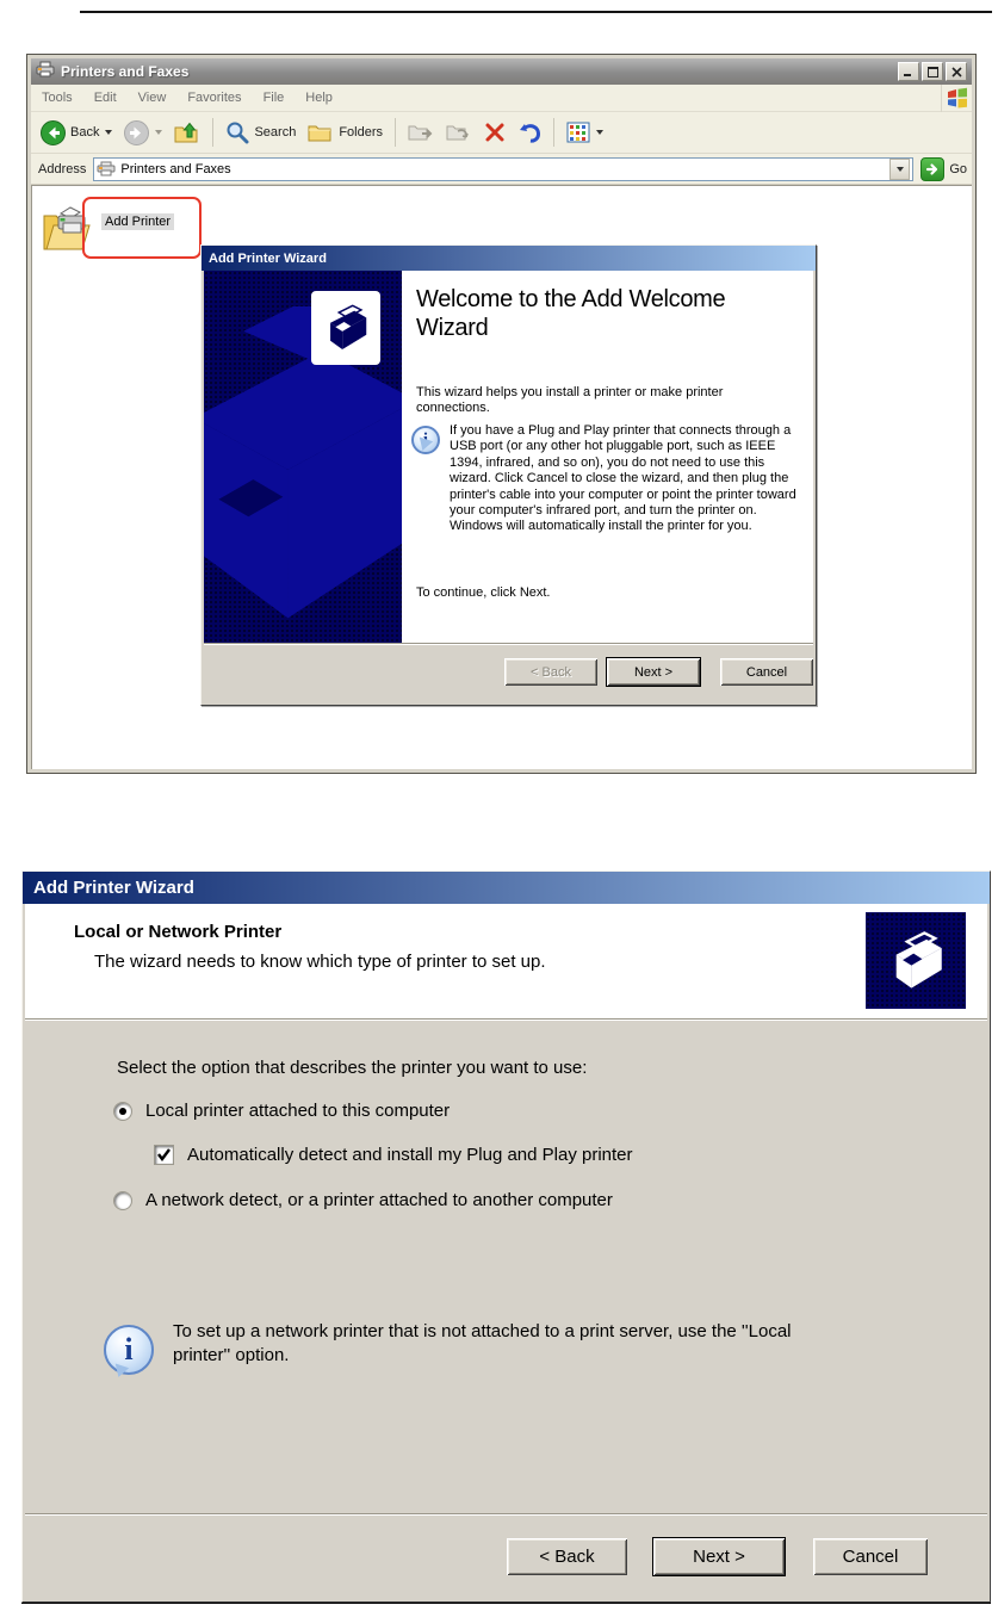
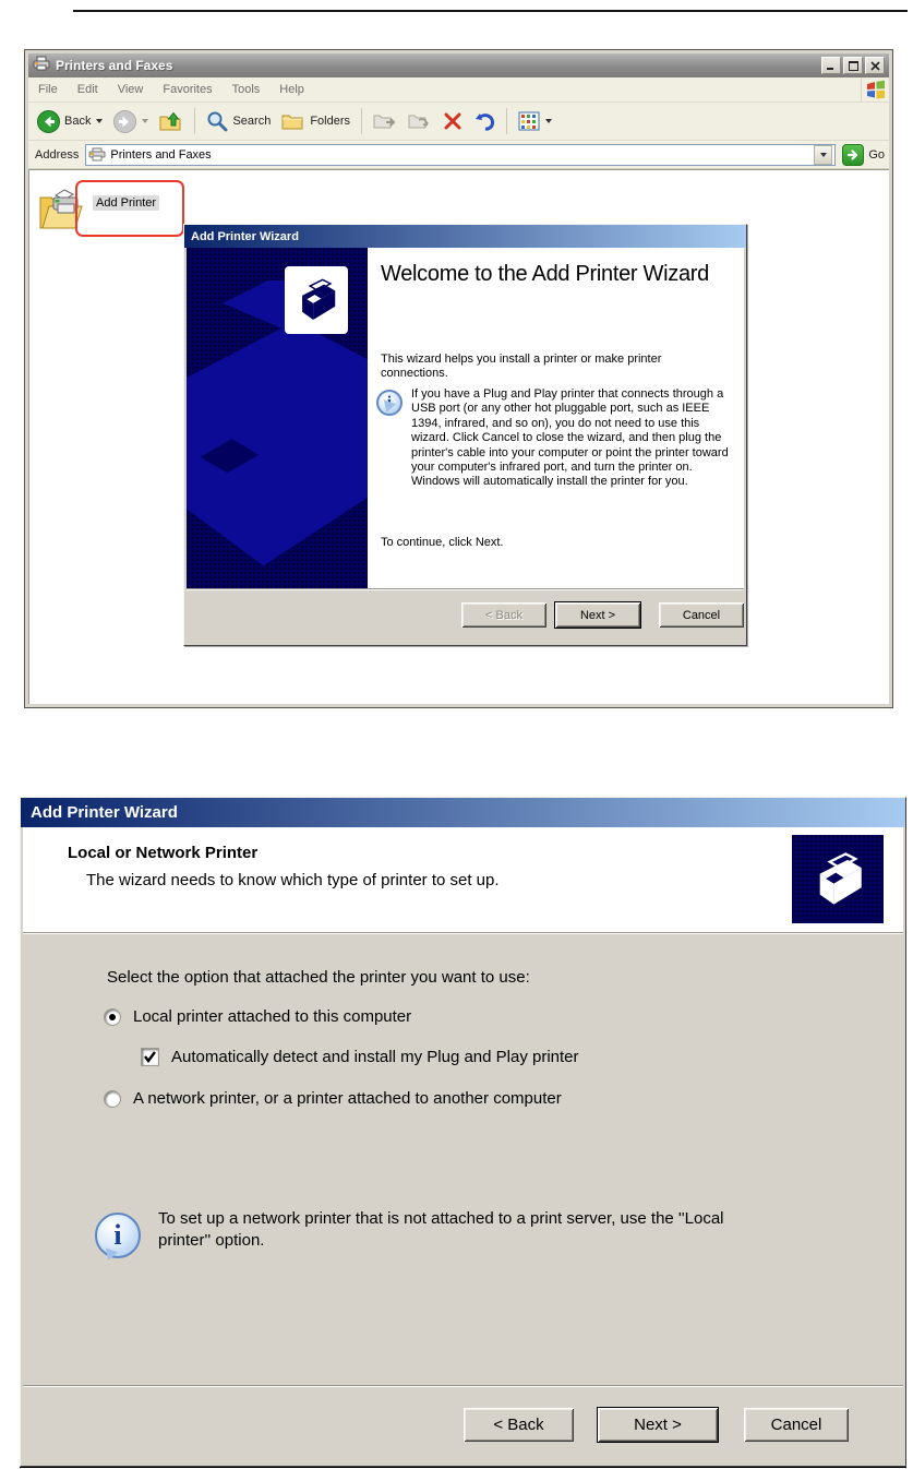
  Printers and Faxes
- Tools
+ File
  Edit
  View
  Favorites
- File
+ Tools
  Help
  Back
  Search
  Folders
  Address
  Printers and Faxes
  Go
  Add Printer
  Add Printer Wizard
- Welcome to the Add Welcome Wizard
+ Welcome to the Add Printer Wizard
  This wizard helps you install a printer or make printer connections.
  i
  If you have a Plug and Play printer that connects through a USB port (or any other hot pluggable port, such as IEEE 1394, infrared, and so on), you do not need to use this wizard. Click Cancel to close the wizard, and then plug the printer's cable into your computer or point the printer toward your computer's infrared port, and turn the printer on. Windows will automatically install the printer for you.
  To continue, click Next.
  < Back
  Next >
  Cancel
  Add Printer Wizard
  Local or Network Printer
  The wizard needs to know which type of printer to set up.
- Select the option that describes the printer you want to use:
+ Select the option that attached the printer you want to use:
  Local printer attached to this computer
  Automatically detect and install my Plug and Play printer
- A network detect, or a printer attached to another computer
+ A network printer, or a printer attached to another computer
  i
  To set up a network printer that is not attached to a print server, use the ''Local printer'' option.
  < Back
  Next >
  Cancel
